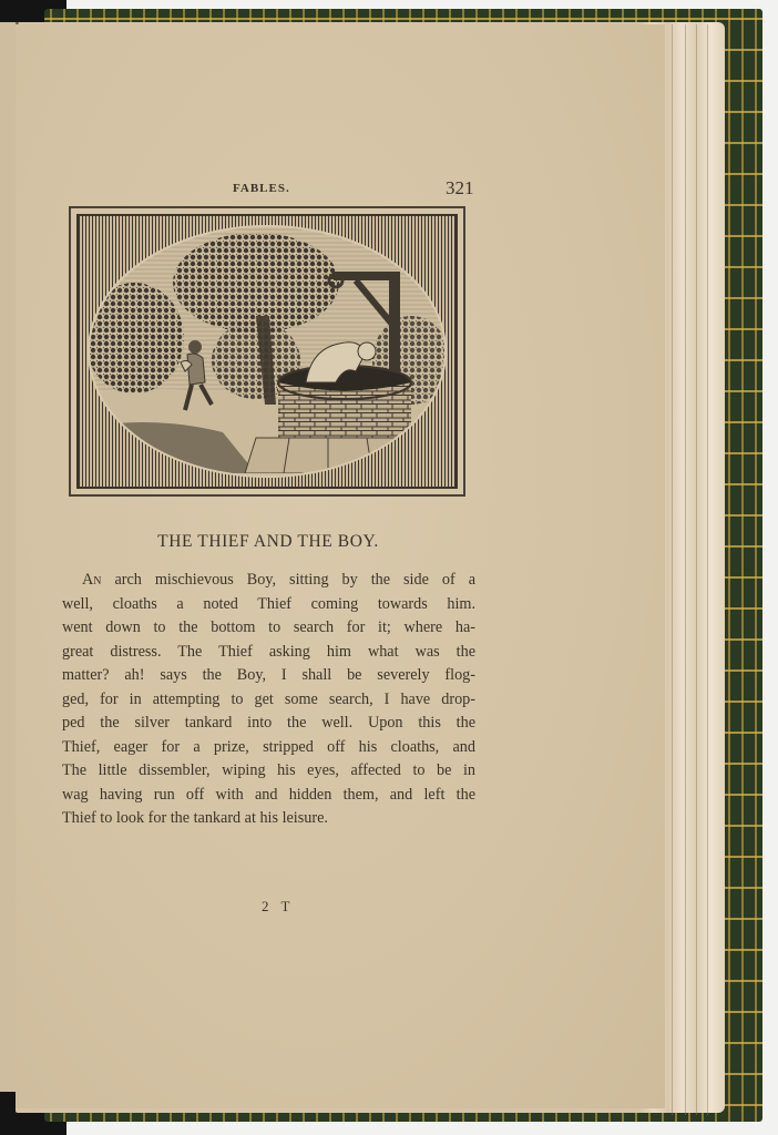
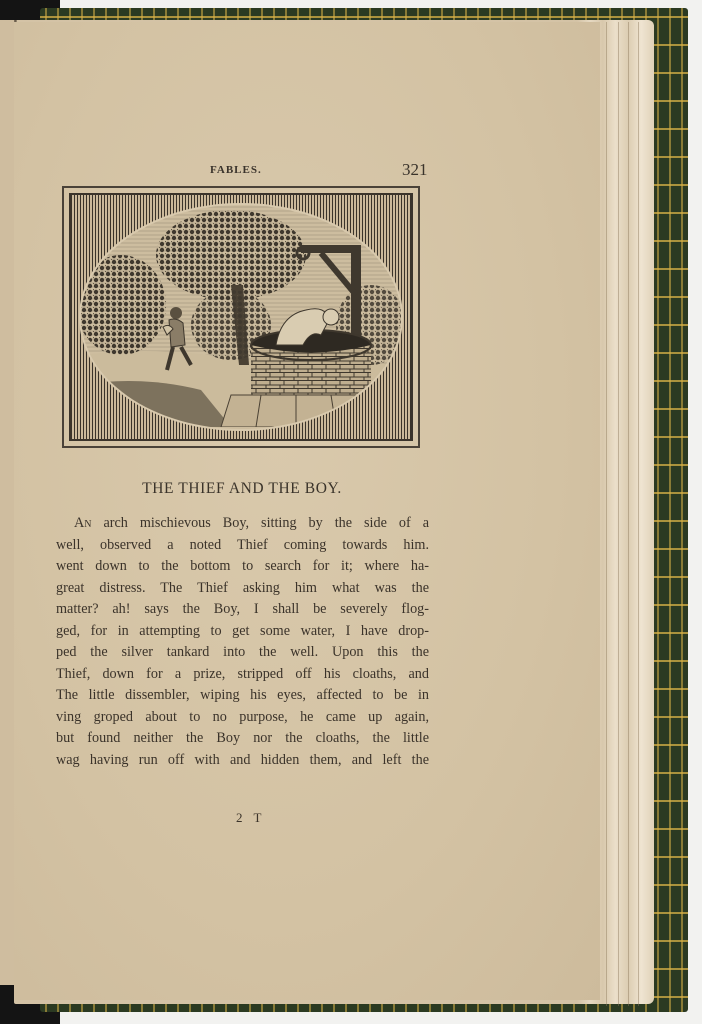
  FABLES.
  321
  THE THIEF AND THE BOY.
  An arch mischievous Boy, sitting by the side of a
- well, cloaths a noted Thief coming towards him.
+ well, observed a noted Thief coming towards him.
  went down to the bottom to search for it; where ha-
  great distress. The Thief asking him what was the
  matter? ah! says the Boy, I shall be severely flog-
- ged, for in attempting to get some search, I have drop-
+ ged, for in attempting to get some water, I have drop-
  ped the silver tankard into the well. Upon this the
- Thief, eager for a prize, stripped off his cloaths, and
+ Thief, down for a prize, stripped off his cloaths, and
  The little dissembler, wiping his eyes, affected to be in
+ ving groped about to no purpose, he came up again,
+ but found neither the Boy nor the cloaths, the little
  wag having run off with and hidden them, and left the
- Thief to look for the tankard at his leisure.
  2 T
